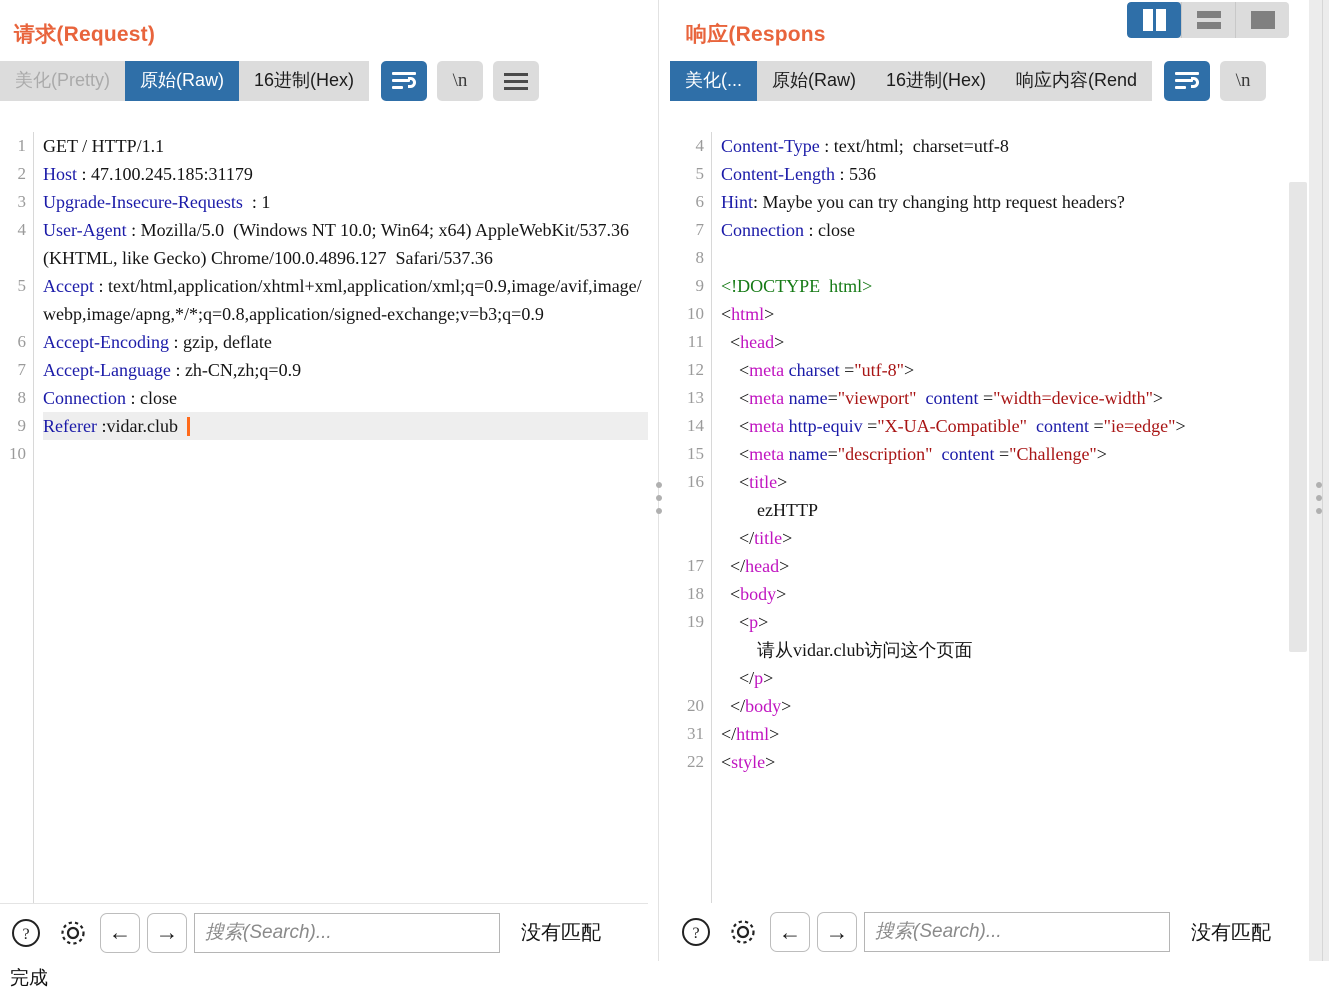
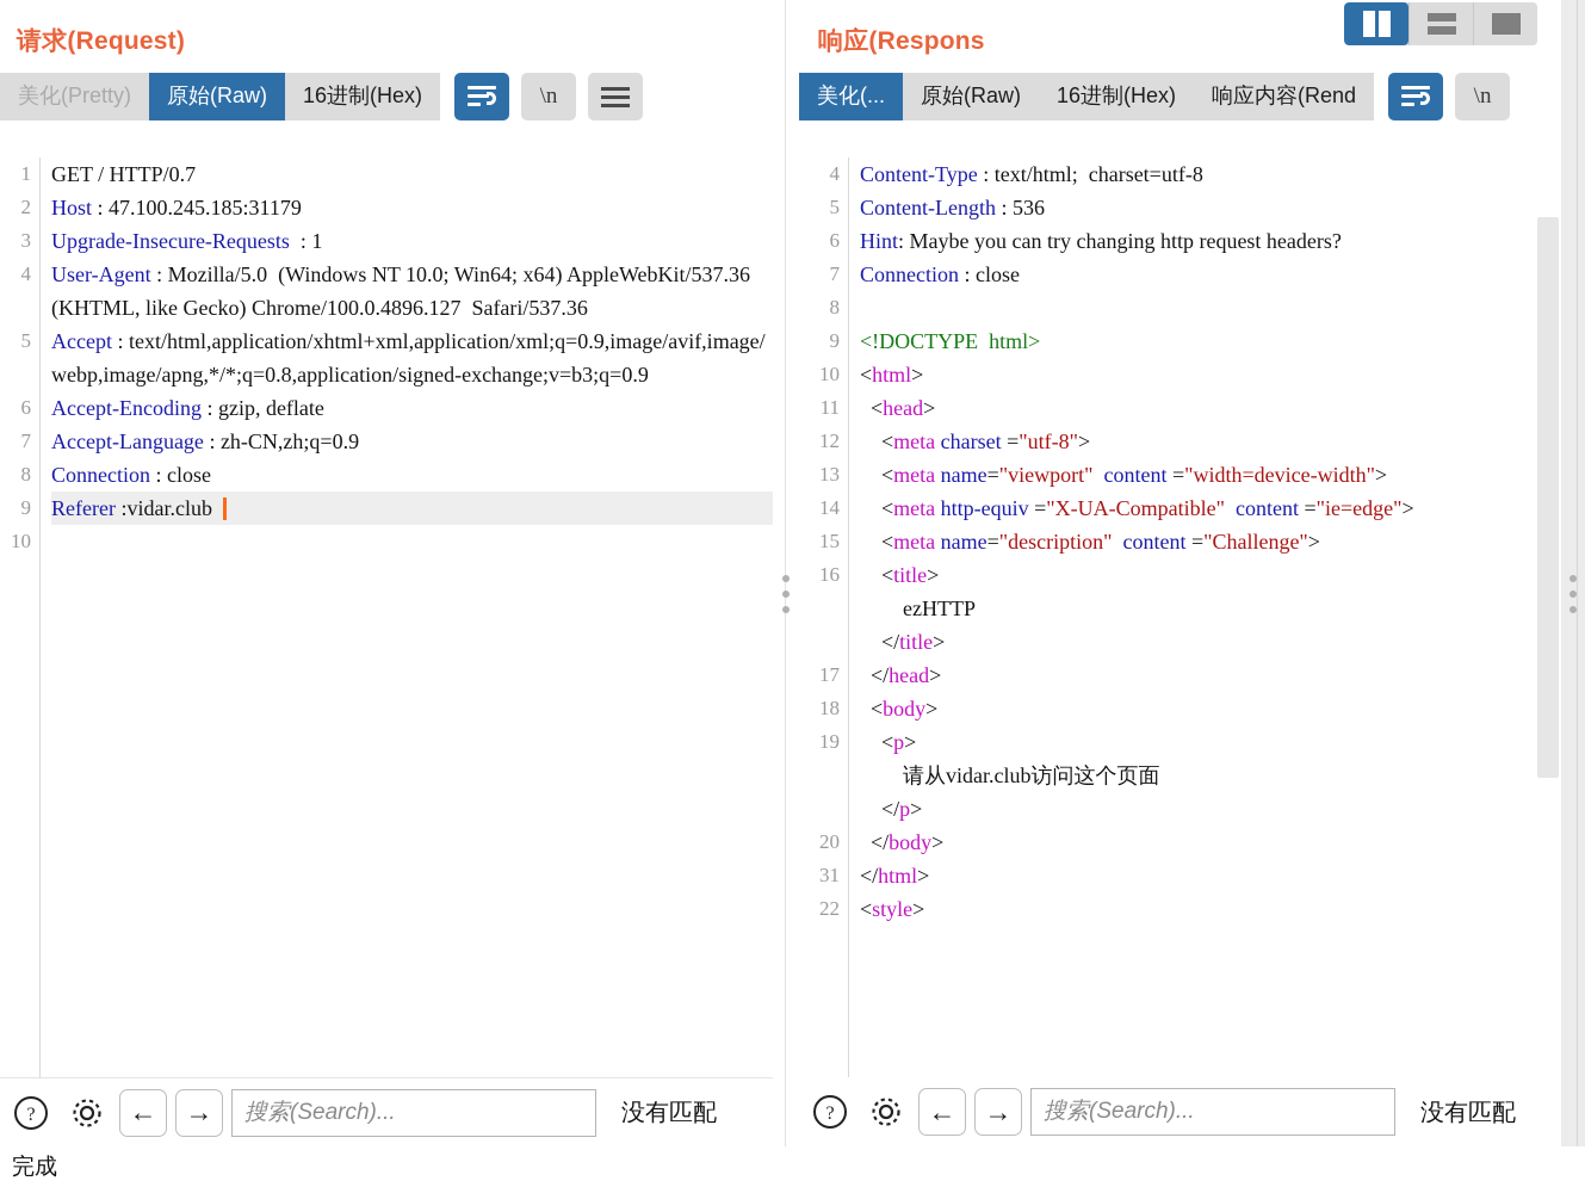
  请求(Request)
  美化(Pretty)
  原始(Raw)
  16进制(Hex)
  \n
  1
  2
  3
  4
  5
  6
  7
  8
  9
  10
- GET / HTTP/1.1
+ GET / HTTP/0.7
  Host : 47.100.245.185:31179
  Upgrade-Insecure-Requests : 1
  User-Agent : Mozilla/5.0 (Windows NT 10.0; Win64; x64) AppleWebKit/537.36 (KHTML, like Gecko) Chrome/100.0.4896.127 Safari/537.36
  Accept : text/html,application/xhtml+xml,application/xml;q=0.9,image/avif,image/webp,image/apng,*/*;q=0.8,application/signed-exchange;v=b3;q=0.9
  Accept-Encoding : gzip, deflate
  Accept-Language : zh-CN,zh;q=0.9
  Connection : close
  Referer :vidar.club
  ?
  ←
  →
  搜索(Search)...
  没有匹配
  响应(Respons
  美化(...
  原始(Raw)
  16进制(Hex)
  响应内容(Rend
  \n
  4
  5
  6
  7
  8
  9
  10
  11
  12
  13
  14
  15
  16
  17
  18
  19
  20
  31
  22
  Content-Type : text/html; charset=utf-8
  Content-Length : 536
  Hint: Maybe you can try changing http request headers?
  Connection : close
  <!DOCTYPE html>
  <html>
  <head>
  <meta charset ="utf-8">
  <meta name="viewport" content ="width=device-width">
  <meta http-equiv ="X-UA-Compatible" content ="ie=edge">
  <meta name="description" content ="Challenge">
  <title>
  ezHTTP
  </title>
  </head>
  <body>
  <p>
  请从vidar.club访问这个页面
  </p>
  </body>
  </html>
  <style>
  ?
  ←
  →
  搜索(Search)...
  没有匹配
  完成
